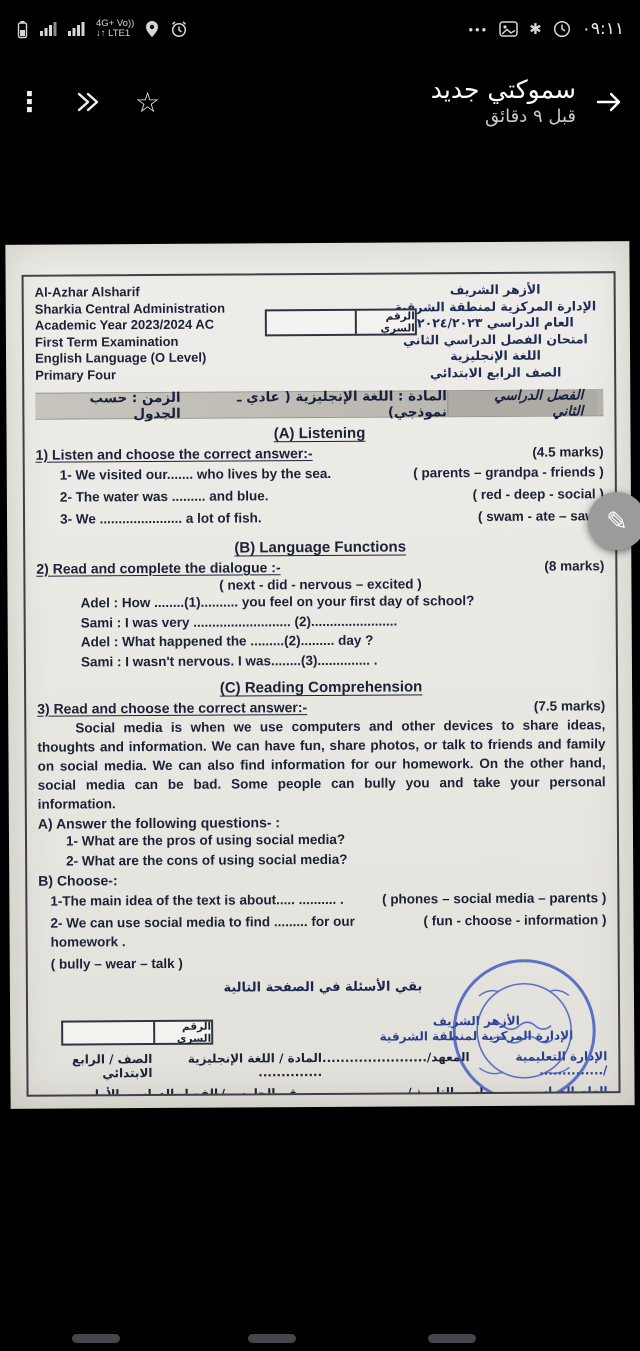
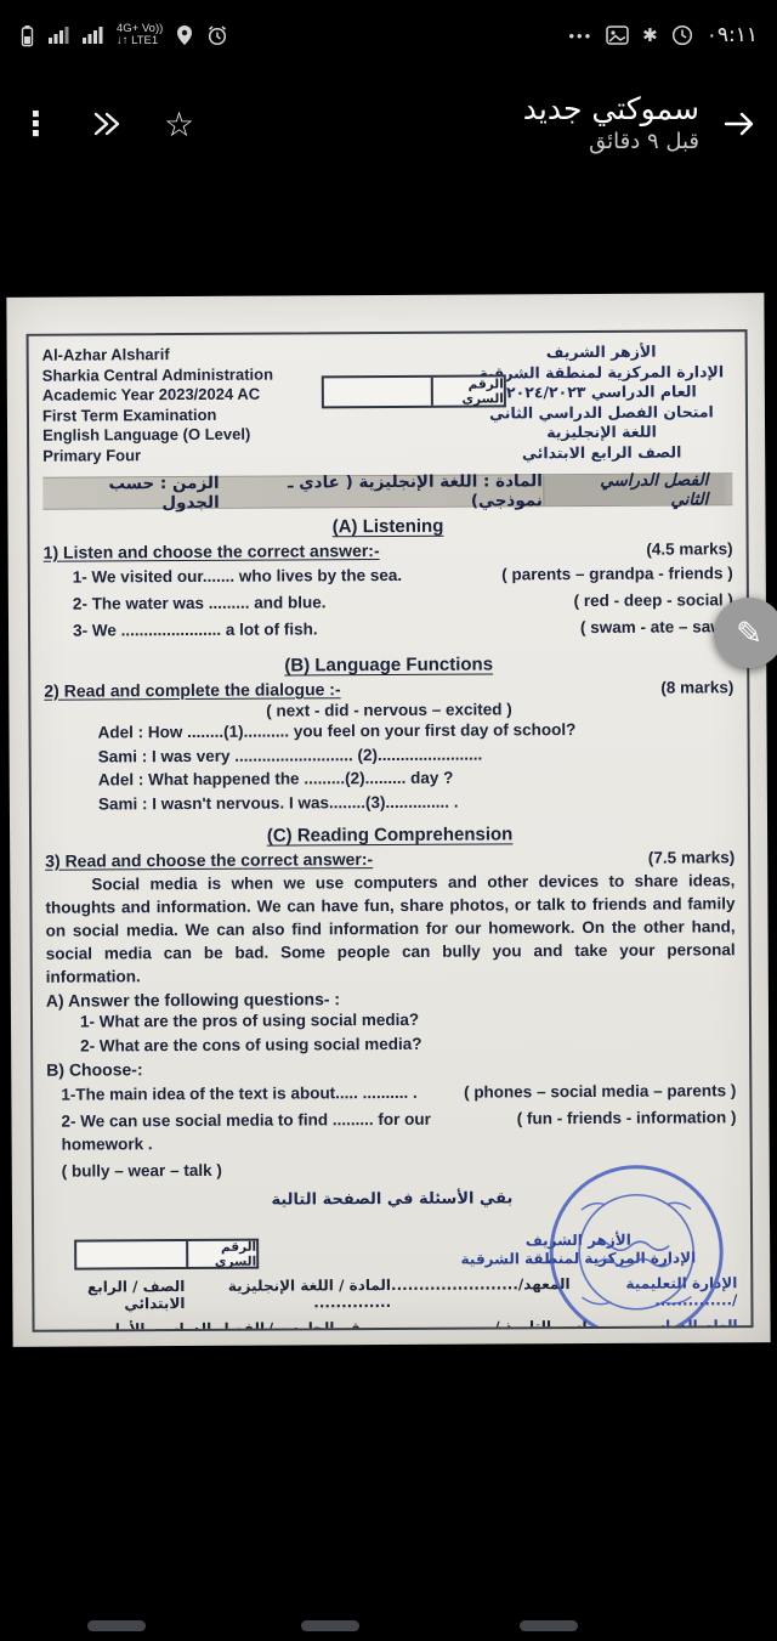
  4G+ Vo))
  ↓↑ LTE1
  •••
  ✱
  ٠٩:١١
  ⋮
  ☆
  سموكتي جديد
  قبل ٩ دقائق
  Al-Azhar Alsharif
  Sharkia Central Administration
  Academic Year 2023/2024 AC
  First Term Examination
  English Language (O Level)
  Primary Four
  الرقم السري
  الأزهر الشريف
  الإدارة المركزية لمنطقة الشرقية
  العام الدراسي ٢٠٢٤/٢٠٢٣
  امتحان الفصل الدراسي الثاني
  اللغة الإنجليزية
  الصف الرابع الابتدائي
  الفصل الدراسي الثاني
  المادة : اللغة الإنجليزية ( عادي ـ نموذجي)
  الزمن : حسب الجدول
  (A) Listening
  1) Listen and choose the correct answer:-
  (4.5 marks)
  1- We visited our....... who lives by the sea.
  ( parents – grandpa - friends )
  2- The water was ......... and blue.
  ( red - deep - social )
  3- We ...................... a lot of fish.
  ( swam - ate – sa
  (B) Language Functions
  2) Read and complete the dialogue :-
  (8 marks)
  ( next - did - nervous – excited )
  Adel : How ........(1).......... you feel on your first day of school?
  Sami : I was very .......................... (2).......................
  Adel : What happened the .........(2)......... day ?
  Sami : I wasn't nervous. I was........(3).............. .
  (C) Reading Comprehension
  3) Read and choose the correct answer:-
  (7.5 marks)
  Social media is when we use computers and other devices to share ideas, thoughts and information. We can have fun, share photos, or talk to friends and family on social media. We can also find information for our homework. On the other hand, social media can be bad. Some people can bully you and take your personal information.
  A) Answer the following questions- :
  1- What are the pros of using social media?
  2- What are the cons of using social media?
  B) Choose-:
  1-The main idea of the text is about..... .......... .
  ( phones – social media – parents )
  2- We can use social media to find ......... for our homework .
- ( fun - choose - information )
+ ( fun - friends - information )
  ( bully – wear – talk )
  بقي الأسئلة في الصفحة التالية
  الرقم السري
  الأزهر الشريف
  الإدارة المركزية لمنطقة الشرقية
  الإدارة التعليمية /..............
  المعهد/.......................
  المادة / اللغة الإنجليزية ..............
  الصف / الرابع الابتدائي
  ✎
